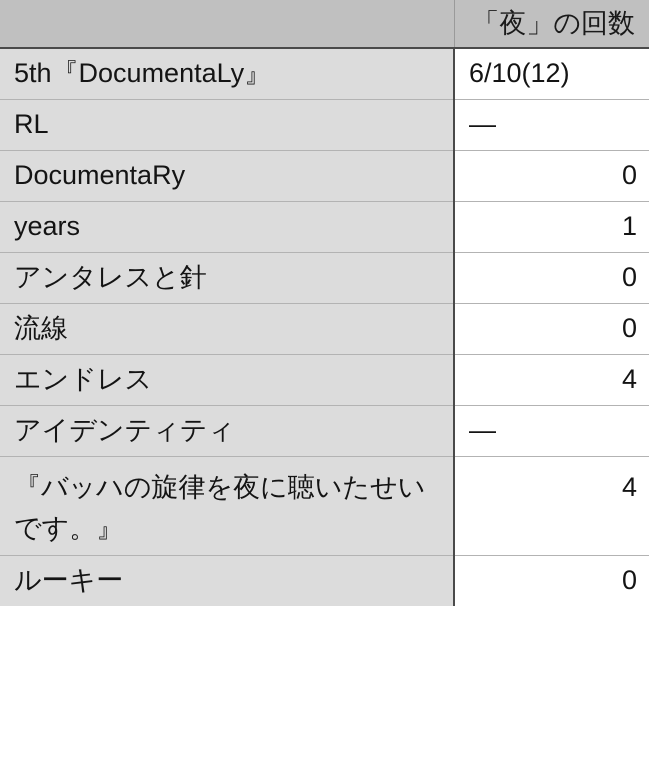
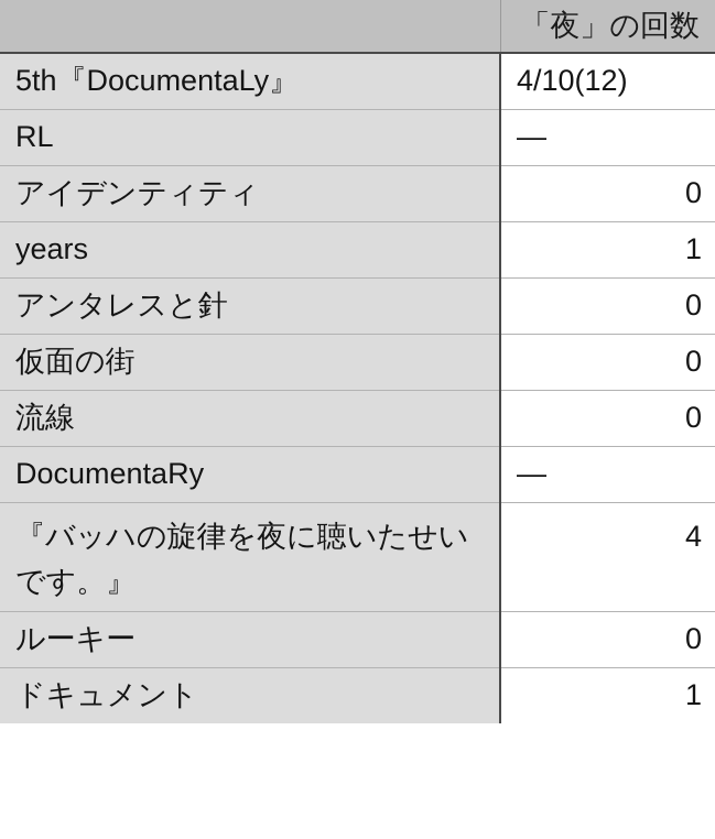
  	「夜」の回数
- 5th『DocumentaLy』	6/10(12)
+ 5th『DocumentaLy』	4/10(12)
  RL	—
- DocumentaRy	0
+ アイデンティティ	0
  years	1
  アンタレスと針	0
+ 仮面の街	0
  流線	0
- エンドレス	4
- アイデンティティ	—
+ DocumentaRy	—
  『バッハの旋律を夜に聴いたせいです。』	4
  ルーキー	0
+ ドキュメント	1
